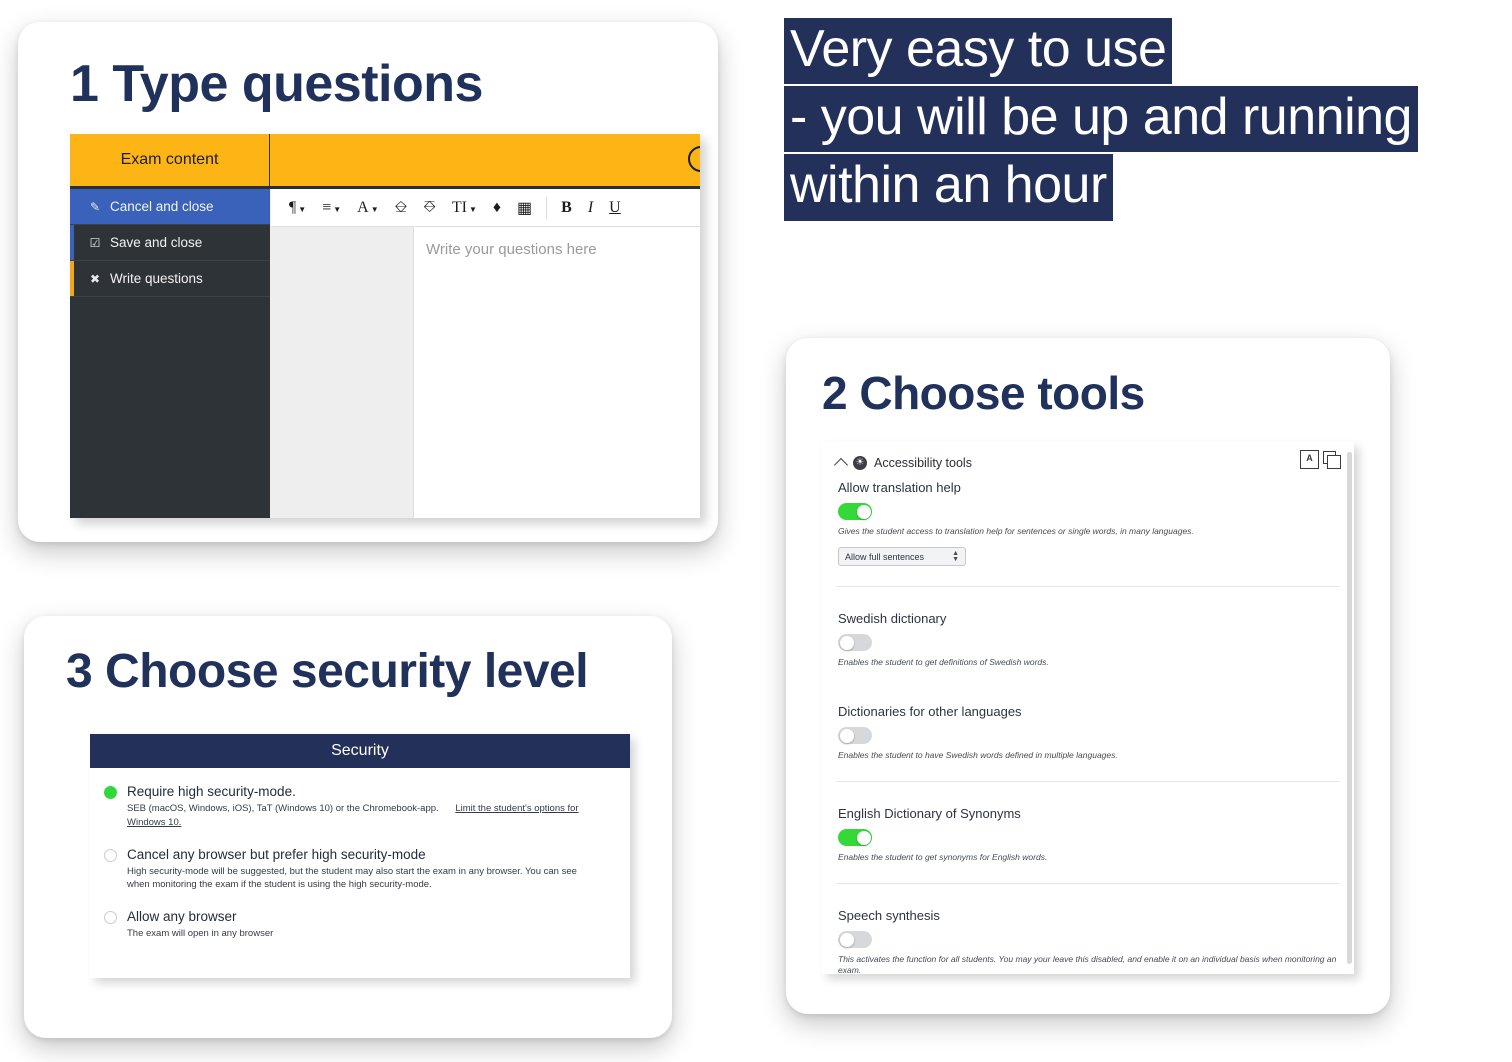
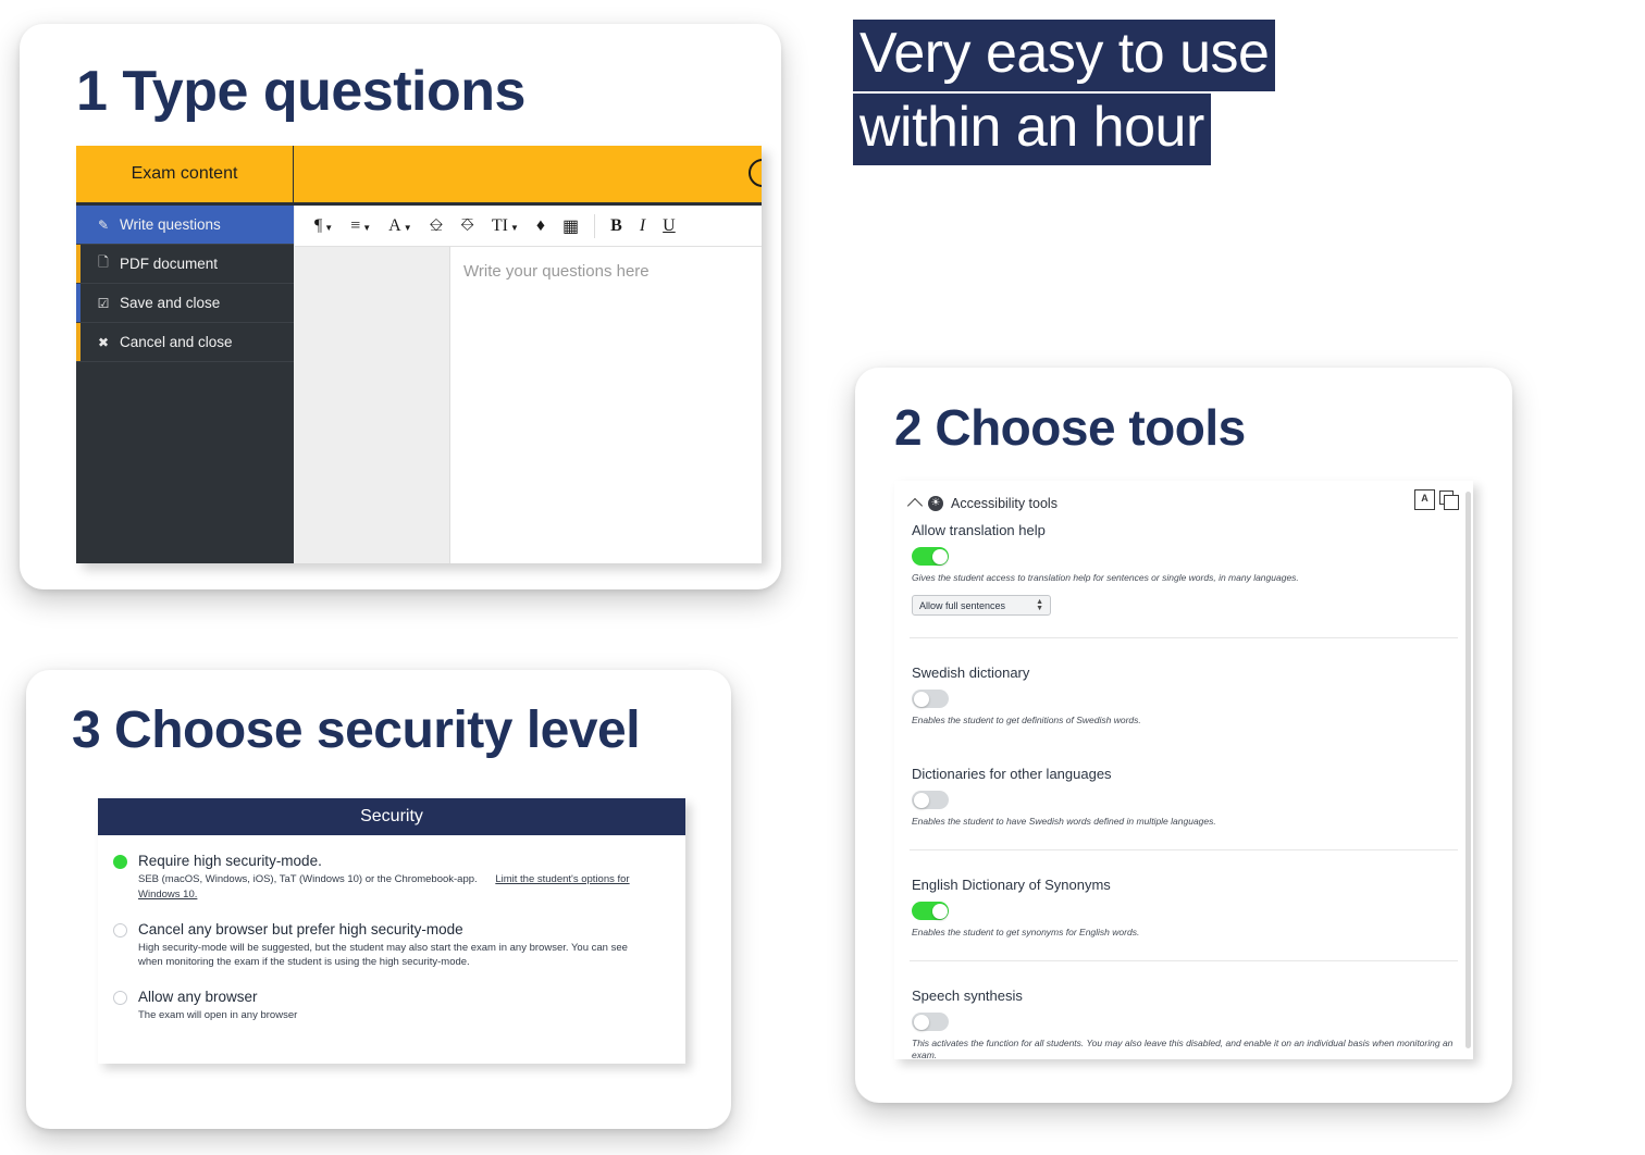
  1 Type questions
  Exam content
  ✎
- Cancel and close
+ Write questions
+ 🗋
+ PDF document
  ☑
  Save and close
  ✖
- Write questions
+ Cancel and close
  ¶
  ▼
  ≡
  ▼
  A
  ▼
  ⎒
  ⎑
  TI
  ▼
  ♦
  ▦
  B
  I
  U
  Write your questions here
  Very easy to use
- - you will be up and running
  within an hour
  2 Choose tools
  ☀
  Accessibility tools
  A
  Allow translation help
  Gives the student access to translation help for sentences or single words, in many languages.
  Allow full sentences
  Swedish dictionary
  Enables the student to get definitions of Swedish words.
  Dictionaries for other languages
  Enables the student to have Swedish words defined in multiple languages.
  English Dictionary of Synonyms
  Enables the student to get synonyms for English words.
  Speech synthesis
- This activates the function for all students. You may your leave this disabled, and enable it on an individual basis when monitoring an exam.
+ This activates the function for all students. You may also leave this disabled, and enable it on an individual basis when monitoring an exam.
  3 Choose security level
  Security
  Require high security-mode.
  SEB (macOS, Windows, iOS), TaT (Windows 10) or the Chromebook-app. Limit the student's options for Windows 10.
  Cancel any browser but prefer high security-mode
  High security-mode will be suggested, but the student may also start the exam in any browser. You can see when monitoring the exam if the student is using the high security-mode.
  Allow any browser
  The exam will open in any browser
